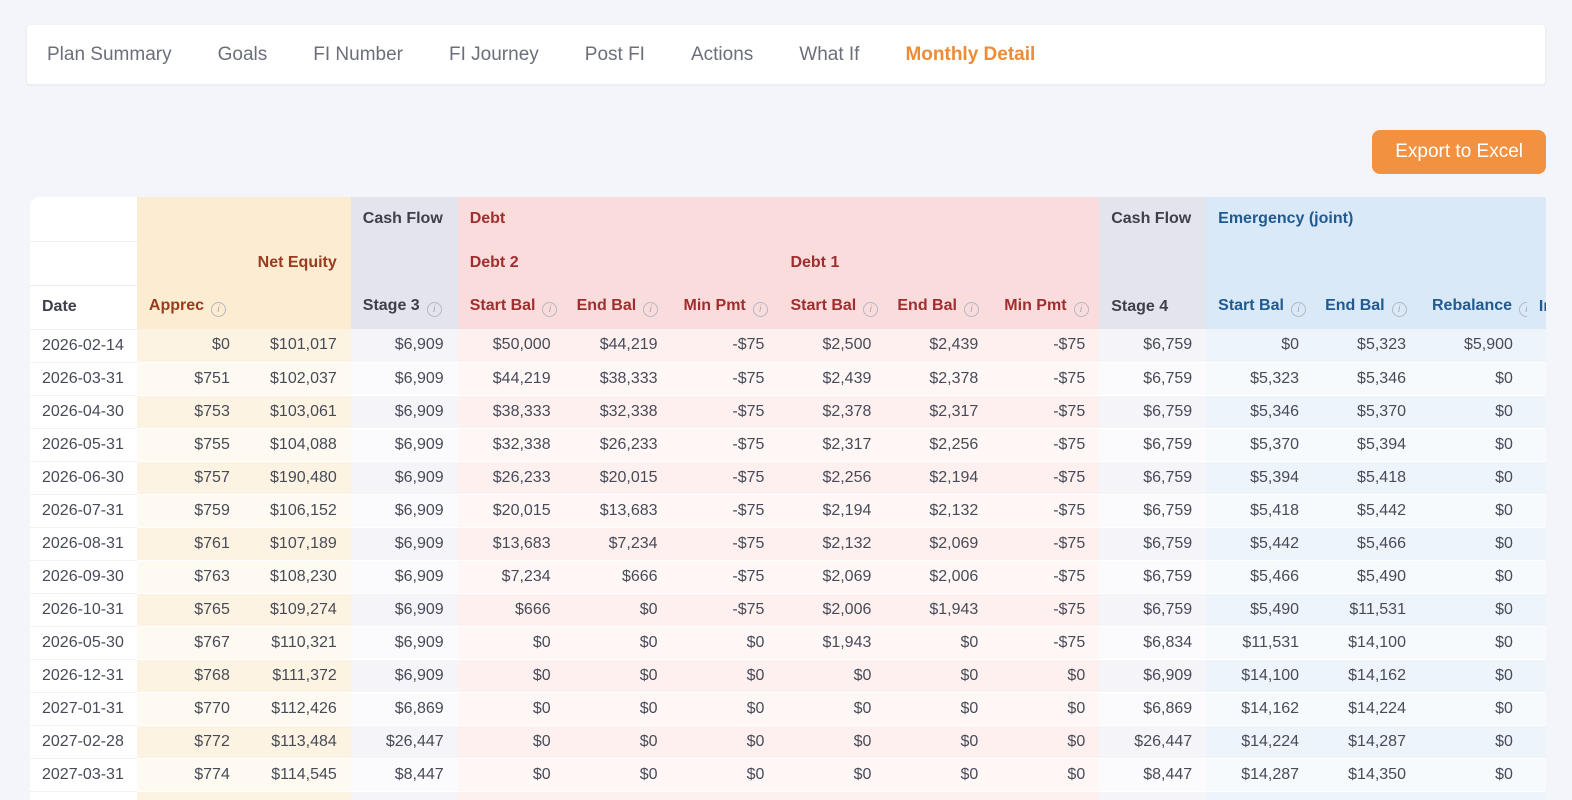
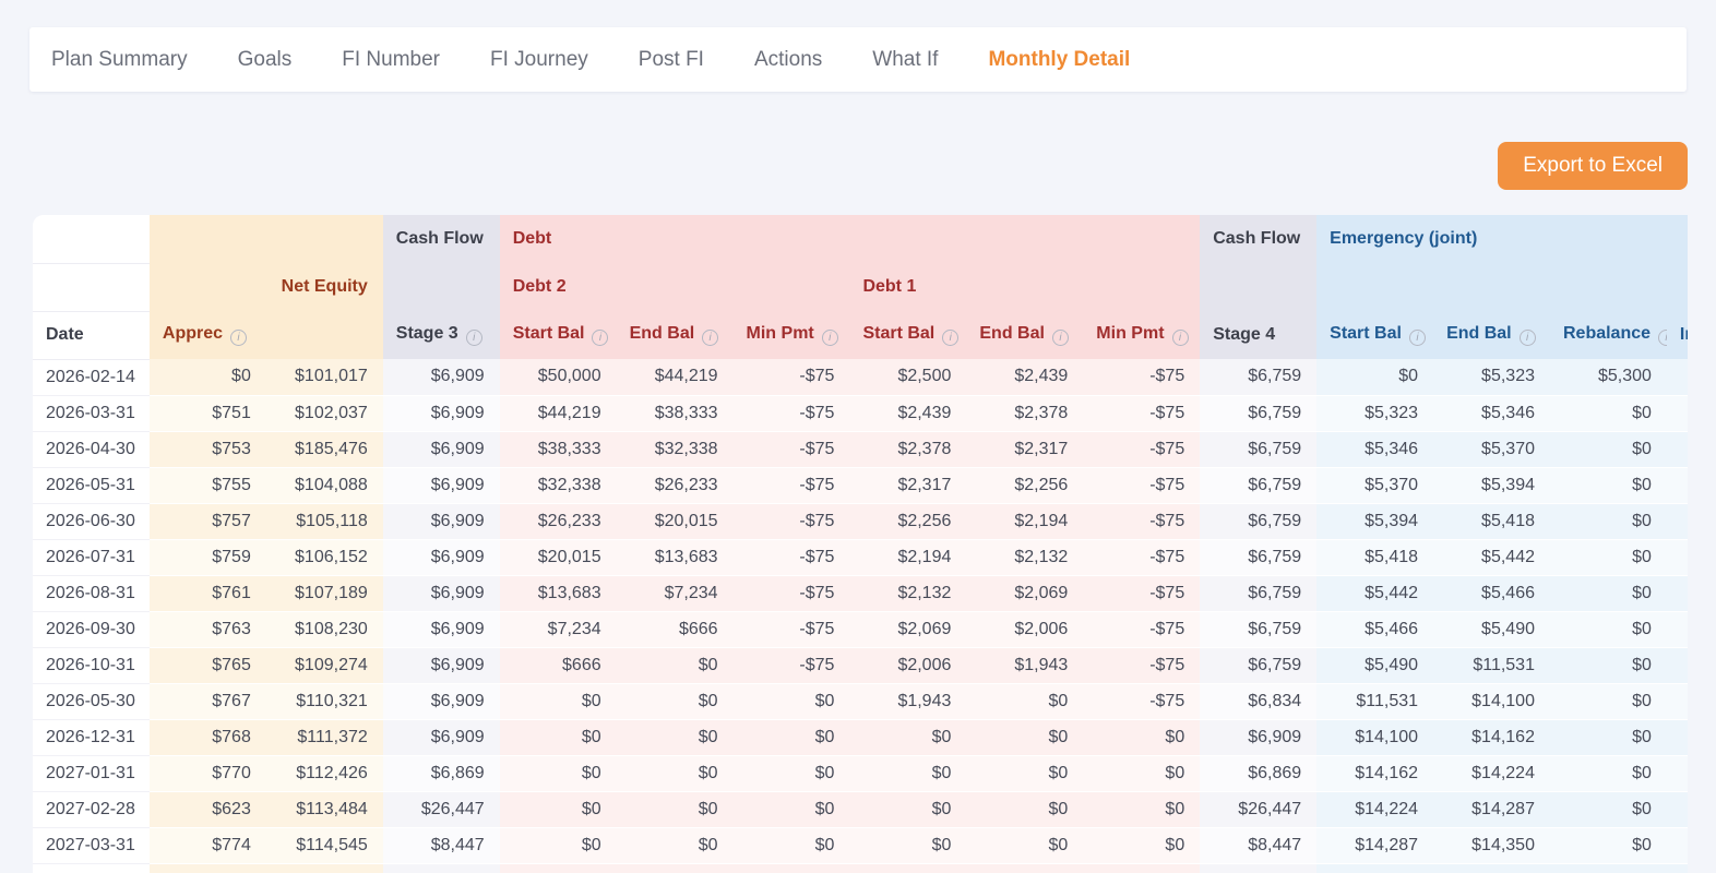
  Plan Summary
  Goals
  FI Number
  FI Journey
  Post FI
  Actions
  What If
  Monthly Detail
  Export to Excel
  		Cash Flow	Debt	Cash Flow	Emergency (joint)
  	Net Equity		Debt 2	Debt 1
  Date	Apprec i		Stage 3 i	Start Bal i	End Bal i	Min Pmt i	Start Bal i	End Bal i	Min Pmt i	Stage 4	Start Bal i	End Bal i	Rebalance i	I
- 2026-02-14	$0	$101,017	$6,909	$50,000	$44,219	-$75	$2,500	$2,439	-$75	$6,759	$0	$5,323	$5,900
+ 2026-02-14	$0	$101,017	$6,909	$50,000	$44,219	-$75	$2,500	$2,439	-$75	$6,759	$0	$5,323	$5,300
  2026-03-31	$751	$102,037	$6,909	$44,219	$38,333	-$75	$2,439	$2,378	-$75	$6,759	$5,323	$5,346	$0
- 2026-04-30	$753	$103,061	$6,909	$38,333	$32,338	-$75	$2,378	$2,317	-$75	$6,759	$5,346	$5,370	$0
+ 2026-04-30	$753	$185,476	$6,909	$38,333	$32,338	-$75	$2,378	$2,317	-$75	$6,759	$5,346	$5,370	$0
  2026-05-31	$755	$104,088	$6,909	$32,338	$26,233	-$75	$2,317	$2,256	-$75	$6,759	$5,370	$5,394	$0
- 2026-06-30	$757	$190,480	$6,909	$26,233	$20,015	-$75	$2,256	$2,194	-$75	$6,759	$5,394	$5,418	$0
+ 2026-06-30	$757	$105,118	$6,909	$26,233	$20,015	-$75	$2,256	$2,194	-$75	$6,759	$5,394	$5,418	$0
  2026-07-31	$759	$106,152	$6,909	$20,015	$13,683	-$75	$2,194	$2,132	-$75	$6,759	$5,418	$5,442	$0
  2026-08-31	$761	$107,189	$6,909	$13,683	$7,234	-$75	$2,132	$2,069	-$75	$6,759	$5,442	$5,466	$0
  2026-09-30	$763	$108,230	$6,909	$7,234	$666	-$75	$2,069	$2,006	-$75	$6,759	$5,466	$5,490	$0
  2026-10-31	$765	$109,274	$6,909	$666	$0	-$75	$2,006	$1,943	-$75	$6,759	$5,490	$11,531	$0
  2026-05-30	$767	$110,321	$6,909	$0	$0	$0	$1,943	$0	-$75	$6,834	$11,531	$14,100	$0
  2026-12-31	$768	$111,372	$6,909	$0	$0	$0	$0	$0	$0	$6,909	$14,100	$14,162	$0
  2027-01-31	$770	$112,426	$6,869	$0	$0	$0	$0	$0	$0	$6,869	$14,162	$14,224	$0
- 2027-02-28	$772	$113,484	$26,447	$0	$0	$0	$0	$0	$0	$26,447	$14,224	$14,287	$0
+ 2027-02-28	$623	$113,484	$26,447	$0	$0	$0	$0	$0	$0	$26,447	$14,224	$14,287	$0
  2027-03-31	$774	$114,545	$8,447	$0	$0	$0	$0	$0	$0	$8,447	$14,287	$14,350	$0
